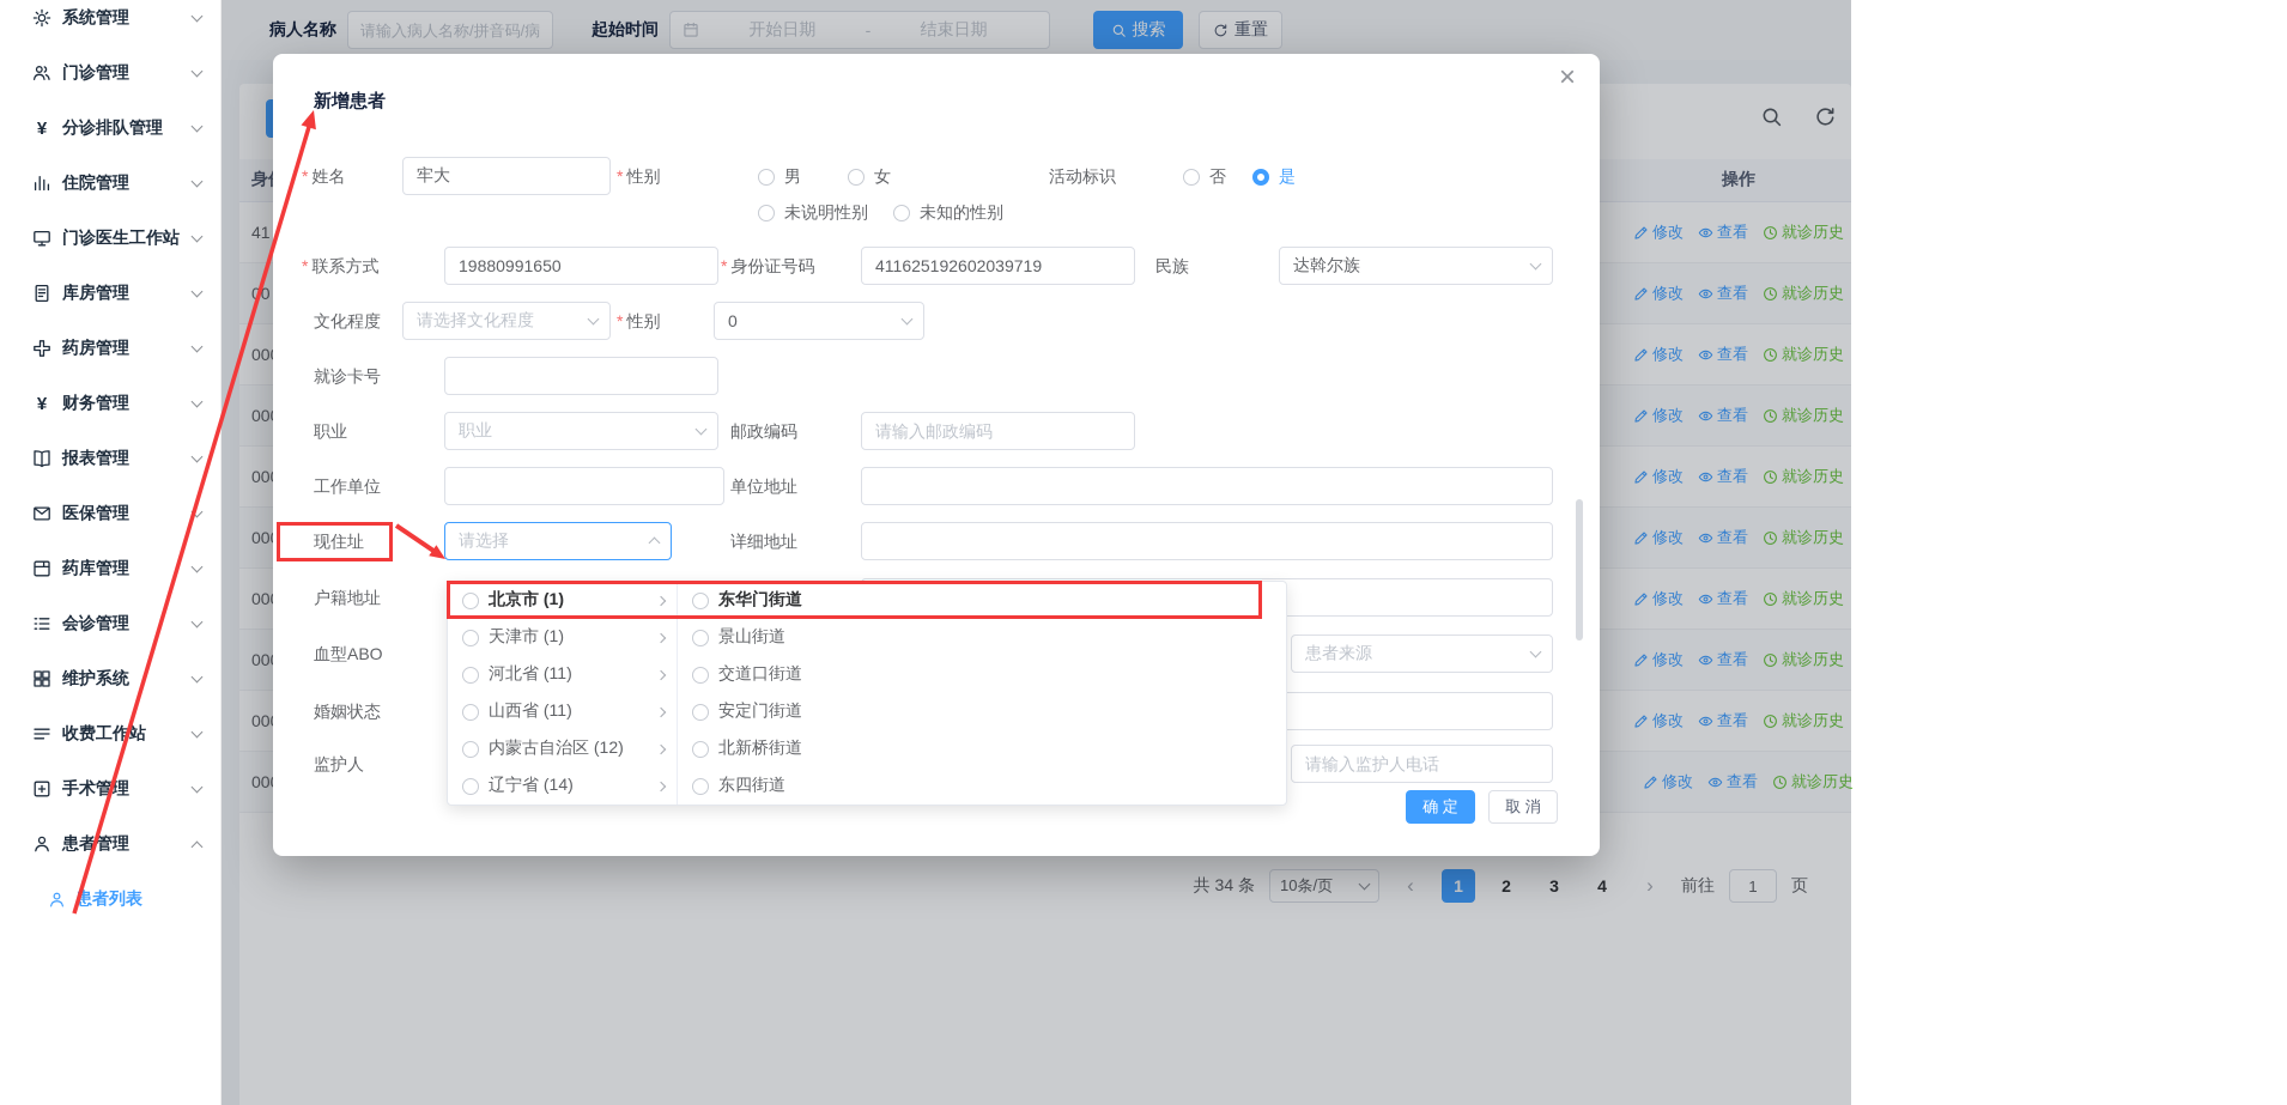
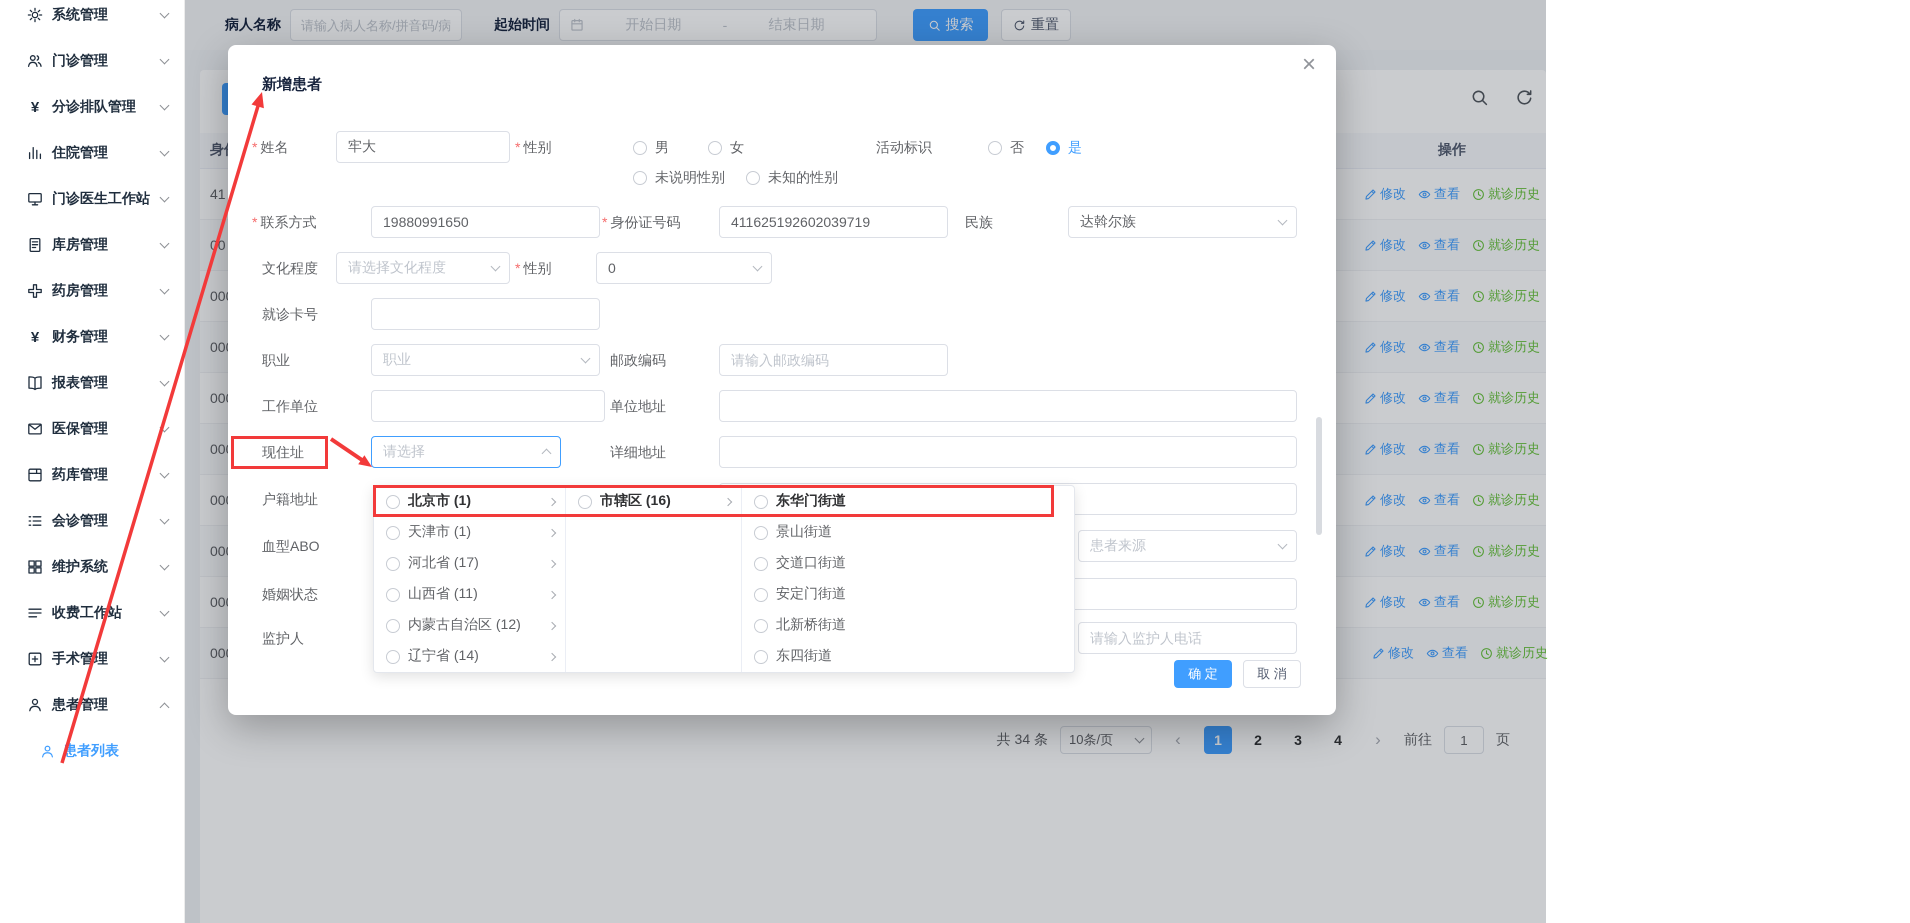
  系统管理
  门诊管理
  ¥
  分诊排队管理
  住院管理
  门诊医生工作站
  库房管理
  药房管理
  ¥
  财务管理
  报表管理
  医保管理
  药库管理
  会诊管理
  维护系统
  收费工作站
  手术管理
  患者管理
  患者列表
  病人名称
  请输入病人名称/拼音码/病
  起始时间
  开始日期
  -
  结束日期
  搜索
  重置
  操作
  41
  修改
  查看
  就诊历史
  00
  修改
  查看
  就诊历史
  修改
  查看
  就诊历史
  修改
  查看
  就诊历史
  修改
  查看
  就诊历史
  修改
  查看
  就诊历史
  修改
  查看
  就诊历史
  修改
  查看
  就诊历史
  修改
  查看
  就诊历史
  修改
  查看
  就诊历史
  共 34 条
  10条/页
  ‹
  1
  2
  3
  4
  ›
  前往
  1
  页
  新增患者
  ×
  * 姓名
  牢大
  * 性别
  男
  女
  活动标识
  否
  是
  未说明性别
  未知的性别
  * 联系方式
  19880991650
  * 身份证号码
  411625192602039719
  民族
  达斡尔族
  文化程度
  请选择文化程度
  * 性别
  0
  就诊卡号
  职业
  职业
  邮政编码
  请输入邮政编码
  工作单位
  单位地址
  现住址
  请选择
  详细地址
  户籍地址
  血型ABO
  患者来源
  婚姻状态
  监护人
  请输入监护人电话
  确 定
  取 消
  北京市 (1)
  天津市 (1)
- 河北省 (11)
+ 河北省 (17)
  山西省 (11)
  内蒙古自治区 (12)
  辽宁省 (14)
+ 市辖区 (16)
  东华门街道
  景山街道
  交道口街道
  安定门街道
  北新桥街道
  东四街道
